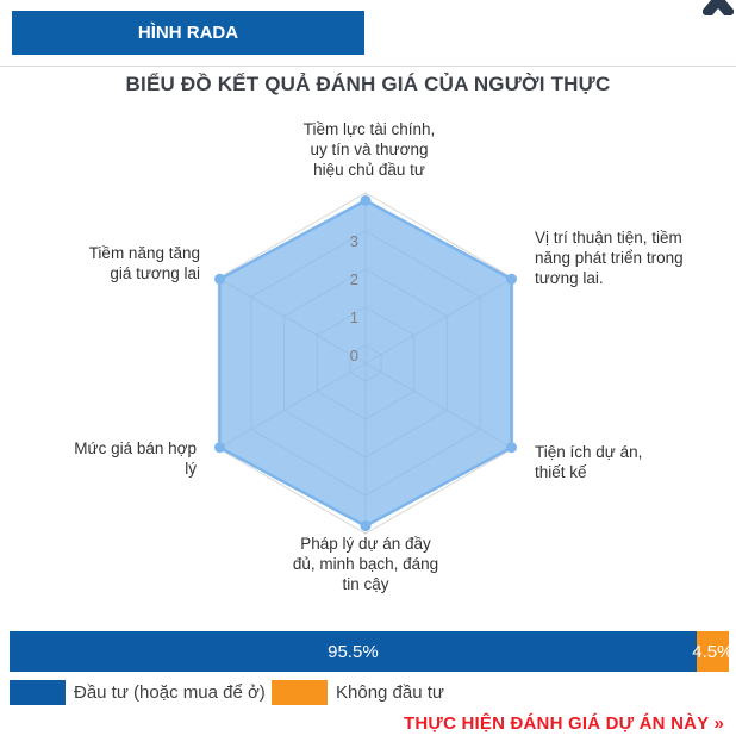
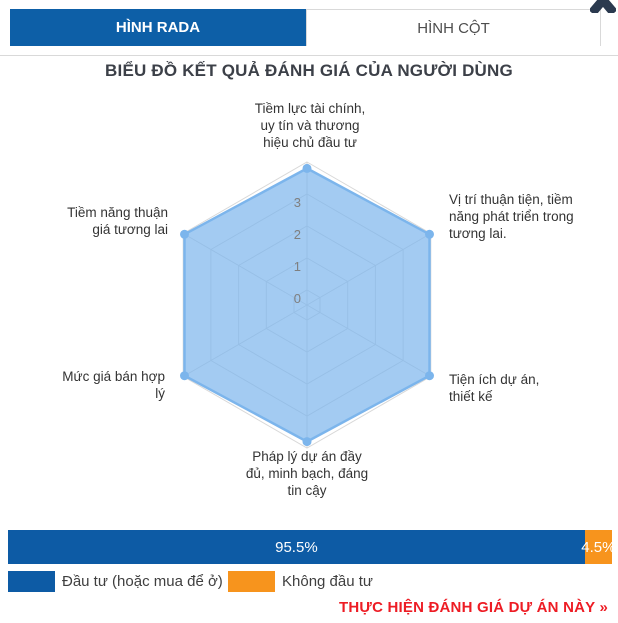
  HÌNH RADA
+ HÌNH CỘT
- BIỂU ĐỒ KẾT QUẢ ĐÁNH GIÁ CỦA NGƯỜI THỰC
+ BIỂU ĐỒ KẾT QUẢ ĐÁNH GIÁ CỦA NGƯỜI DÙNG
  0
  1
  2
  3
  Tiềm lực tài chính, uy tín và thương hiệu chủ đầu tư
  Vị trí thuận tiện, tiềm năng phát triển trong tương lai.
  Tiện ích dự án, thiết kế
  Pháp lý dự án đầy đủ, minh bạch, đáng tin cậy
  Mức giá bán hợp lý
- Tiềm năng tăng giá tương lai
+ Tiềm năng thuận giá tương lai
  95.5%
  4.5%
  Đầu tư (hoặc mua để ở)
  Không đầu tư
  THỰC HIỆN ĐÁNH GIÁ DỰ ÁN NÀY »
